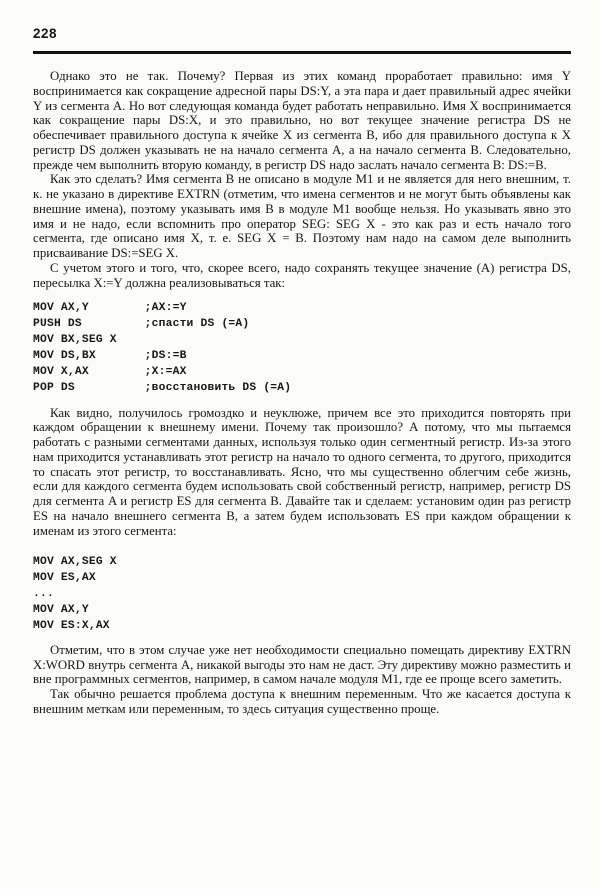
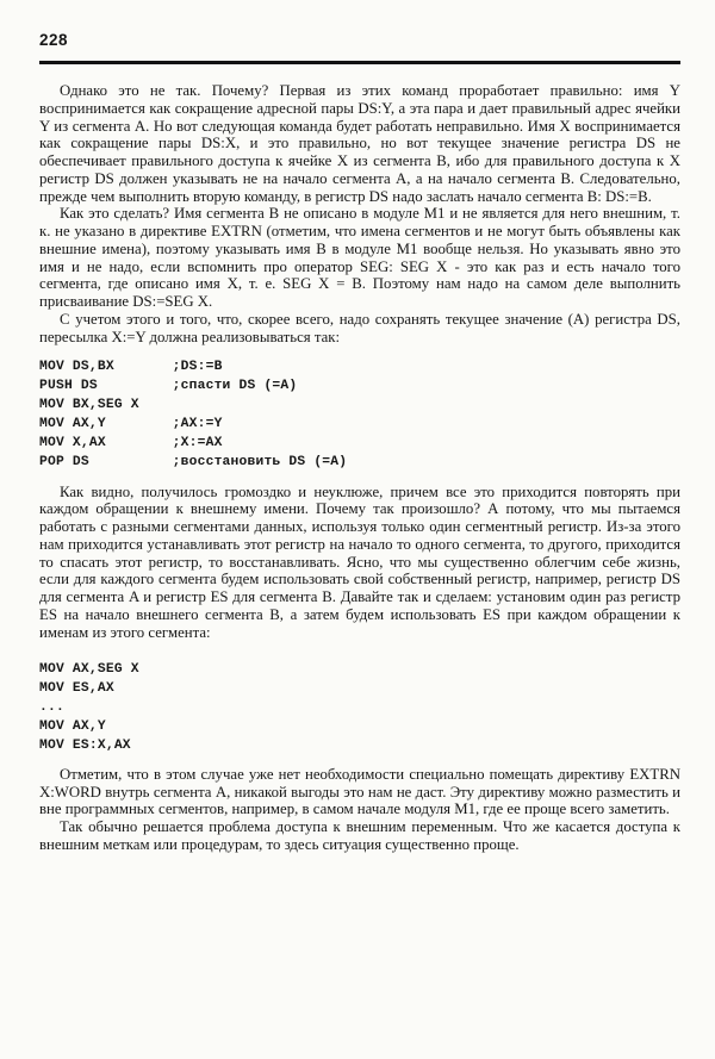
  228
  Однако это не так. Почему? Первая из этих команд проработает правильно: имя Y воспринимается как сокращение адресной пары DS:Y, а эта пара и дает правильный адрес ячейки Y из сегмента A. Но вот следующая команда будет работать неправильно. Имя X воспринимается как сокращение пары DS:X, и это правильно, но вот текущее значение регистра DS не обеспечивает правильного доступа к ячейке X из сегмента B, ибо для правильного доступа к X регистр DS должен указывать не на начало сегмента A, а на начало сегмента B. Следовательно, прежде чем выполнить вторую команду, в регистр DS надо заслать начало сегмента B: DS:=B.
  Как это сделать? Имя сегмента B не описано в модуле M1 и не является для него внешним, т. к. не указано в директиве EXTRN (отметим, что имена сегментов и не могут быть объявлены как внешние имена), поэтому указывать имя B в модуле M1 вообще нельзя. Но указывать явно это имя и не надо, если вспомнить про оператор SEG: SEG X - это как раз и есть начало того сегмента, где описано имя X, т. е. SEG X = B. Поэтому нам надо на самом деле выполнить присваивание DS:=SEG X.
  С учетом этого и того, что, скорее всего, надо сохранять текущее значение (A) регистра DS, пересылка X:=Y должна реализовываться так:
- MOV AX,Y ;AX:=Y
+ MOV DS,BX ;DS:=B
  PUSH DS ;спасти DS (=A)
  MOV BX,SEG X
- MOV DS,BX ;DS:=B
+ MOV AX,Y ;AX:=Y
  MOV X,AX ;X:=AX
  POP DS ;восстановить DS (=A)
  Как видно, получилось громоздко и неуклюже, причем все это приходится повторять при каждом обращении к внешнему имени. Почему так произошло? А потому, что мы пытаемся работать с разными сегментами данных, используя только один сегментный регистр. Из-за этого нам приходится устанавливать этот регистр на начало то одного сегмента, то другого, приходится то спасать этот регистр, то восстанавливать. Ясно, что мы существенно облегчим себе жизнь, если для каждого сегмента будем использовать свой собственный регистр, например, регистр DS для сегмента A и регистр ES для сегмента B. Давайте так и сделаем: установим один раз регистр ES на начало внешнего сегмента B, а затем будем использовать ES при каждом обращении к именам из этого сегмента:
  MOV AX,SEG X
  MOV ES,AX
  ...
  MOV AX,Y
  MOV ES:X,AX
  Отметим, что в этом случае уже нет необходимости специально помещать директиву EXTRN X:WORD внутрь сегмента A, никакой выгоды это нам не даст. Эту директиву можно разместить и вне программных сегментов, например, в самом начале модуля M1, где ее проще всего заметить.
- Так обычно решается проблема доступа к внешним переменным. Что же касается доступа к внешним меткам или переменным, то здесь ситуация существенно проще.
+ Так обычно решается проблема доступа к внешним переменным. Что же касается доступа к внешним меткам или процедурам, то здесь ситуация существенно проще.
